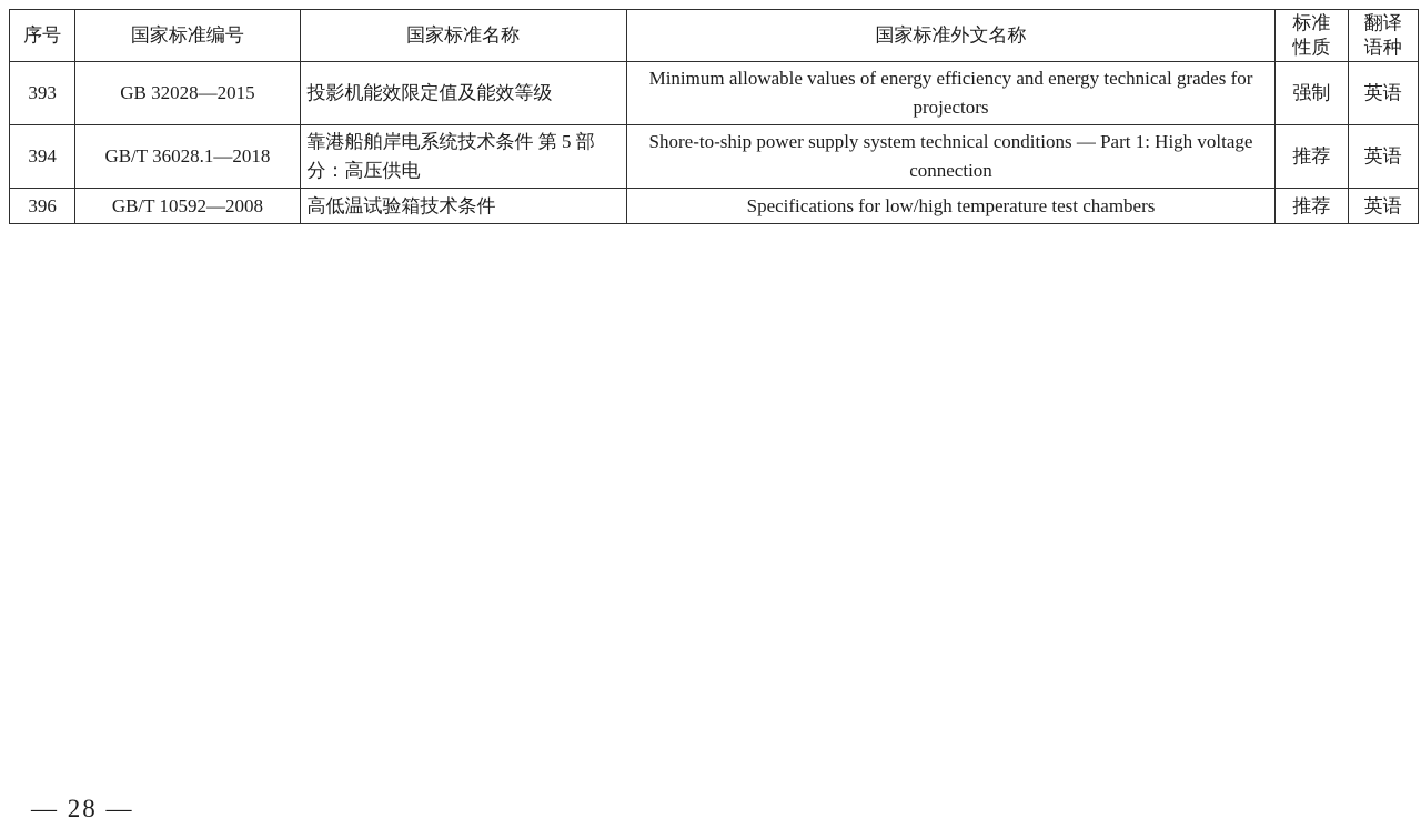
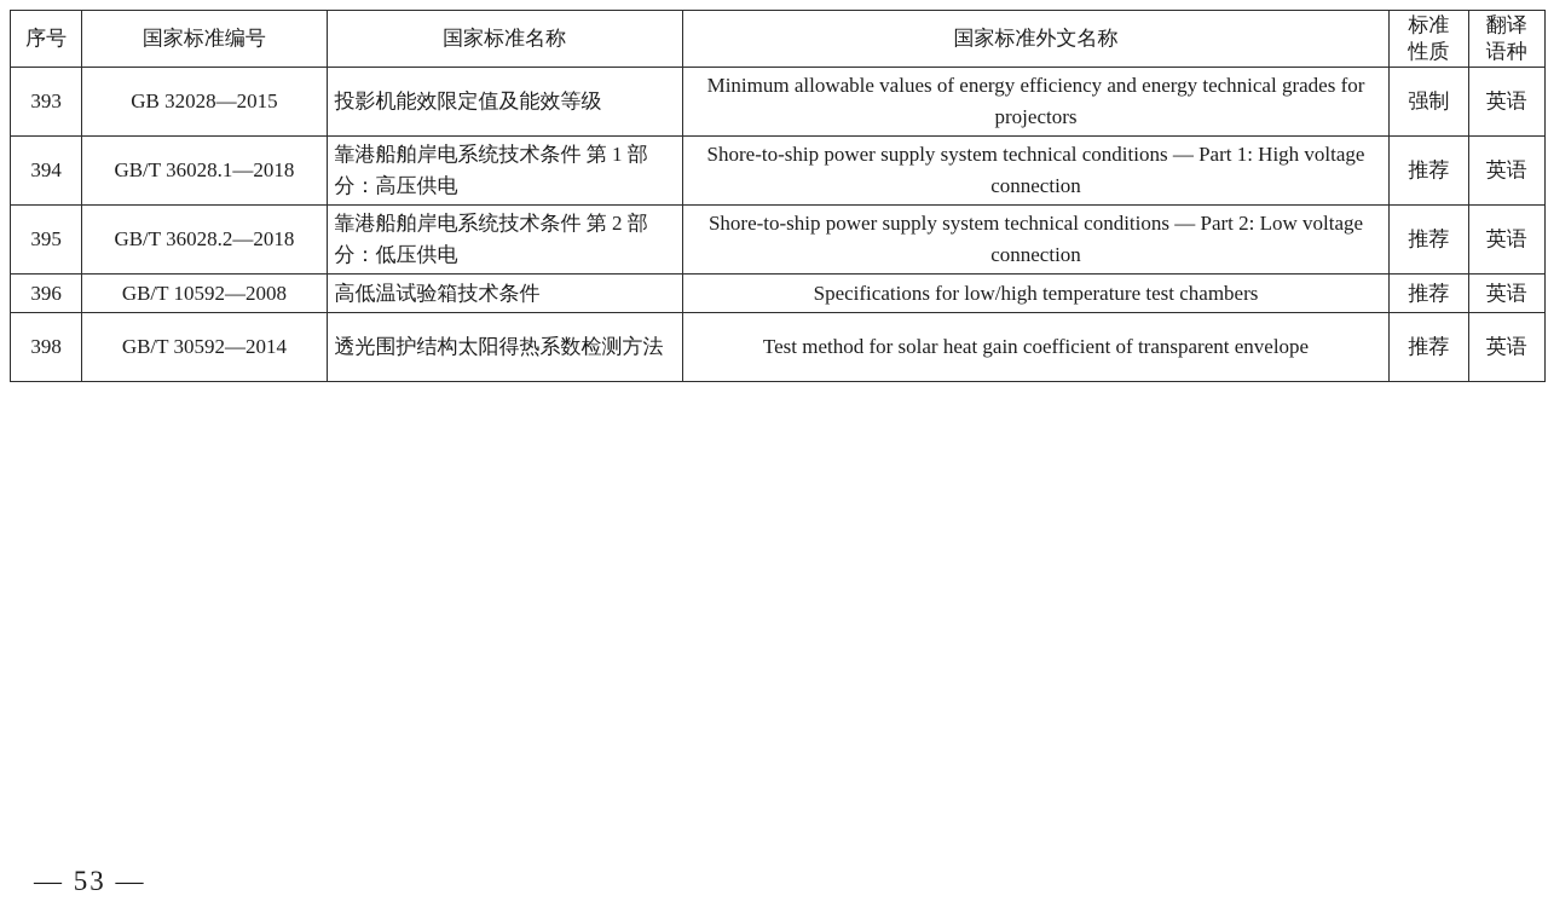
  序号	国家标准编号	国家标准名称	国家标准外文名称	标准 性质	翻译 语种
  393	GB 32028—2015	投影机能效限定值及能效等级	Minimum allowable values of energy efficiency and energy technical grades for projectors	强制	英语
- 394	GB/T 36028.1—2018	靠港船舶岸电系统技术条件 第 5 部分：高压供电	Shore-to-ship power supply system technical conditions — Part 1: High voltage connection	推荐	英语
+ 394	GB/T 36028.1—2018	靠港船舶岸电系统技术条件 第 1 部分：高压供电	Shore-to-ship power supply system technical conditions — Part 1: High voltage connection	推荐	英语
+ 395	GB/T 36028.2—2018	靠港船舶岸电系统技术条件 第 2 部分：低压供电	Shore-to-ship power supply system technical conditions — Part 2: Low voltage connection	推荐	英语
  396	GB/T 10592—2008	高低温试验箱技术条件	Specifications for low/high temperature test chambers	推荐	英语
+ 398	GB/T 30592—2014	透光围护结构太阳得热系数检测方法	Test method for solar heat gain coefficient of transparent envelope	推荐	英语
- — 28 —
+ — 53 —
